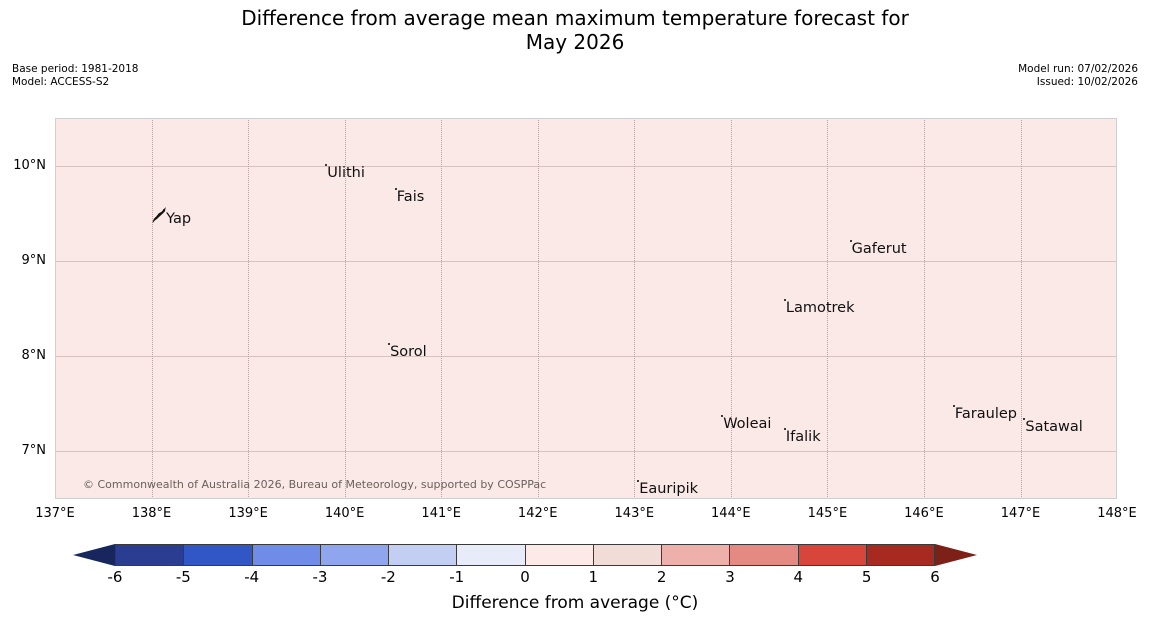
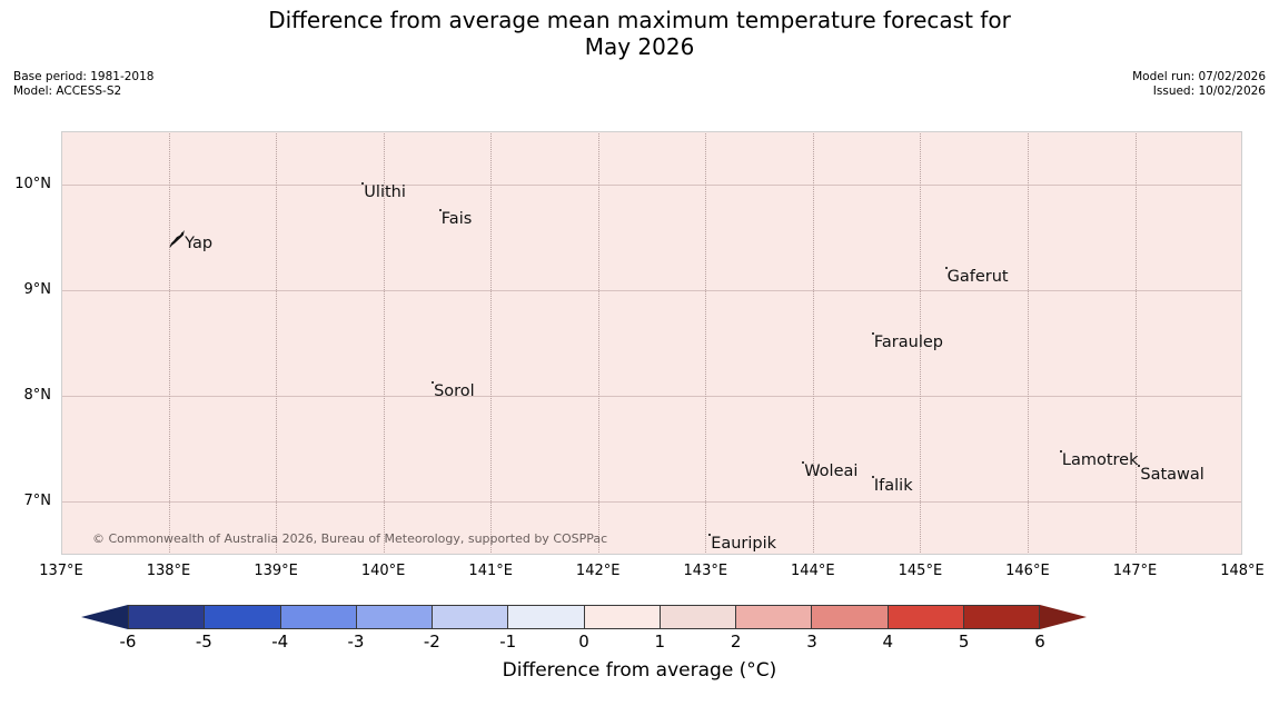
  Difference from average mean maximum temperature forecast for
  May 2026
  Base period: 1981-2018
  Model: ACCESS-S2
  Model run: 07/02/2026
  Issued: 10/02/2026
  Yap
  Ulithi
  Fais
  Sorol
  Gaferut
- Lamotrek
+ Faraulep
  Woleai
  Ifalik
- Faraulep
+ Lamotrek
  Satawal
  Eauripik
  © Commonwealth of Australia 2026, Bureau of Meteorology, supported by COSPPac
  137°E
  138°E
  139°E
  140°E
  141°E
  142°E
  143°E
  144°E
  145°E
  146°E
  147°E
  148°E
  10°N
  9°N
  8°N
  7°N
  -6
  -5
  -4
  -3
  -2
  -1
  0
  1
  2
  3
  4
  5
  6
  Difference from average (°C)
